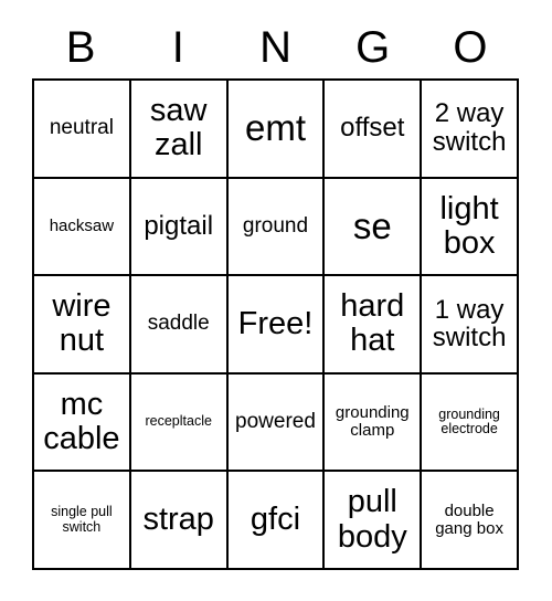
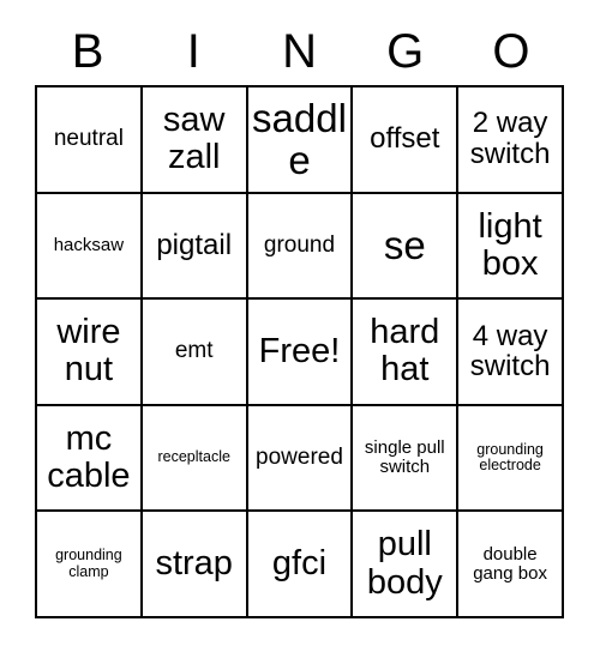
  B
  I
  N
  G
  O
  neutral
  saw zall
- emt
+ saddle
  offset
  2 way switch
  hacksaw
  pigtail
  ground
  se
  light box
  wire nut
- saddle
+ emt
  Free!
  hard hat
- 1 way switch
+ 4 way switch
  mc cable
  recepltacle
  powered
- grounding clamp
+ single pull switch
  grounding electrode
- single pull switch
+ grounding clamp
  strap
  gfci
  pull body
  double gang box
